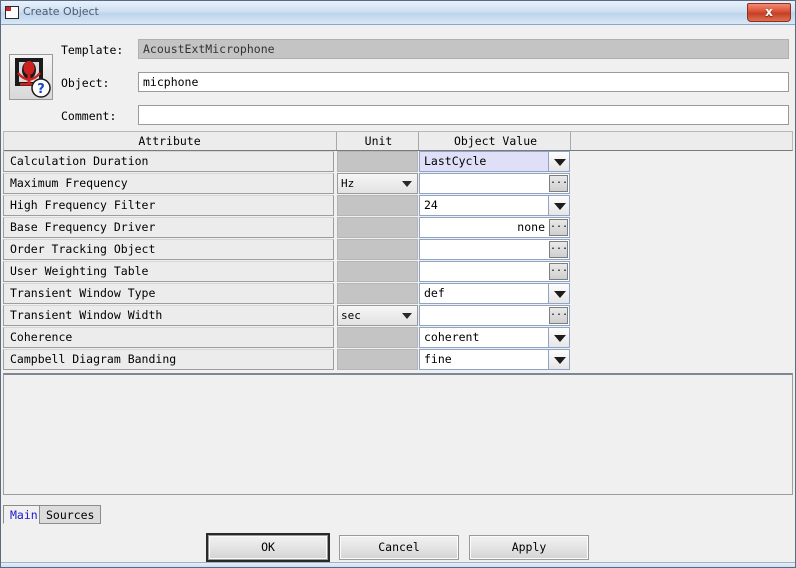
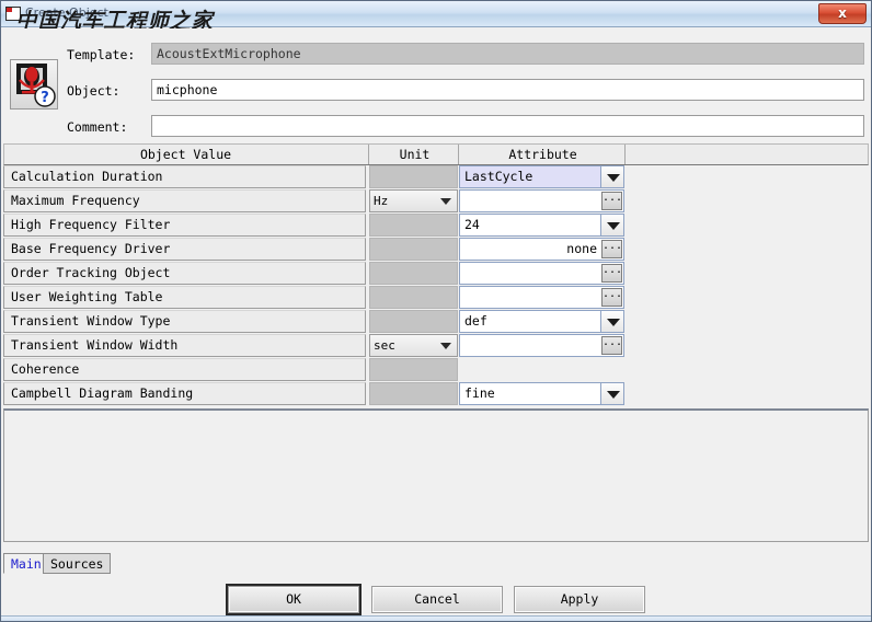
  Create Object
  x
+ 中国汽车工程师之家
  ?
  Template:
  AcoustExtMicrophone
  Object:
  micphone
  Comment:
- Attribute
+ Object Value
  Unit
- Object Value
+ Attribute
  Calculation Duration
  LastCycle
  Maximum Frequency
  Hz
  ...
  High Frequency Filter
  24
  Base Frequency Driver
  none
  ...
  Order Tracking Object
  ...
  User Weighting Table
  ...
  Transient Window Type
  def
  Transient Window Width
  sec
  ...
  Coherence
- coherent
  Campbell Diagram Banding
  fine
  Main
  Sources
  OK
  Cancel
  Apply
